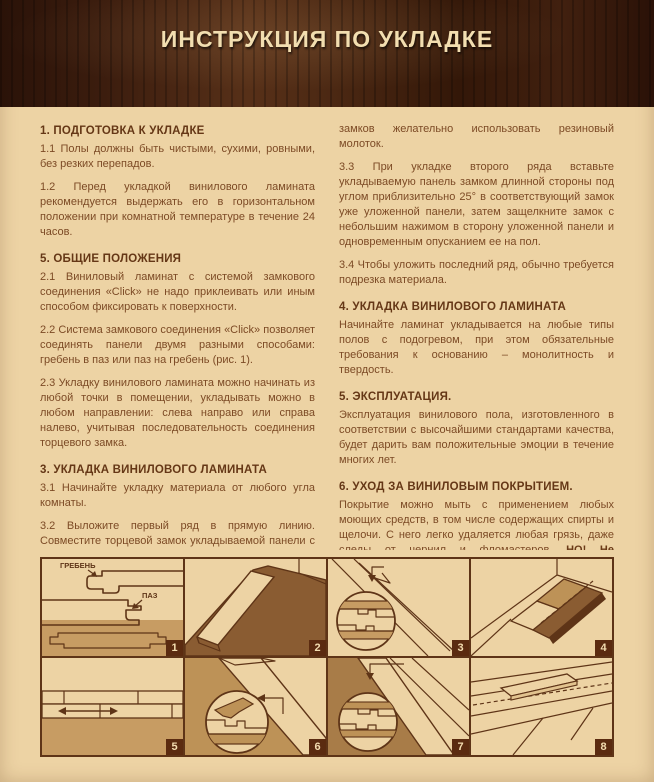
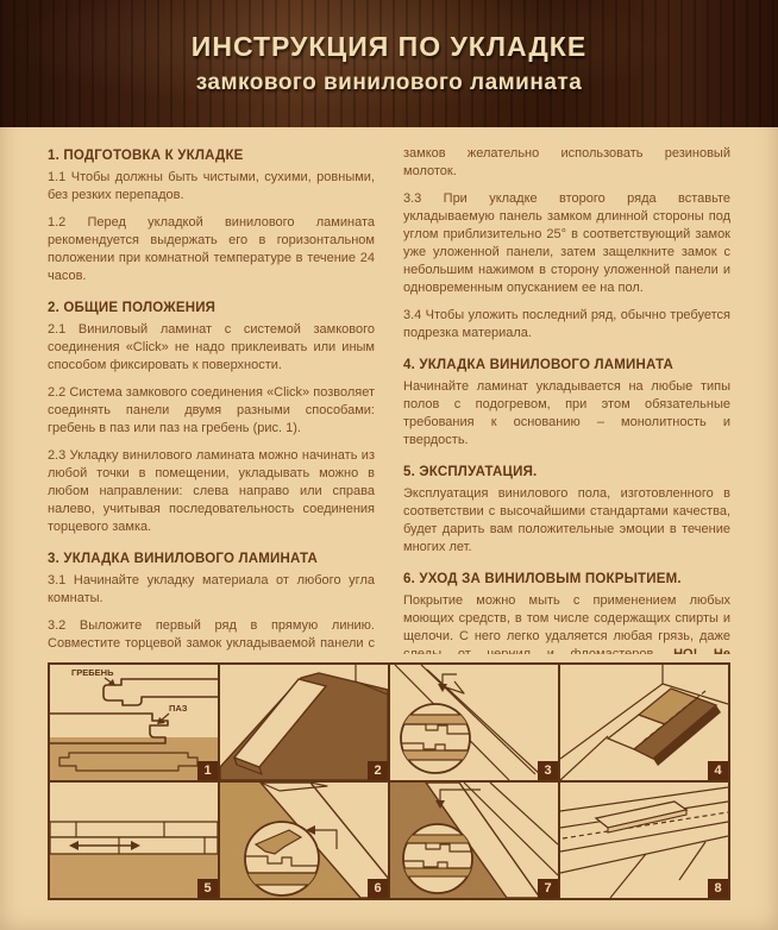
  ИНСТРУКЦИЯ ПО УКЛАДКЕ
+ замкового винилового ламината
  1. ПОДГОТОВКА К УКЛАДКЕ
- 1.1 Полы должны быть чистыми, сухими, ровными, без резких перепадов.
+ 1.1 Чтобы должны быть чистыми, сухими, ровными, без резких перепадов.
  1.2 Перед укладкой винилового ламината рекомендуется выдержать его в горизонтальном положении при комнатной температуре в течение 24 часов.
- 5. ОБЩИЕ ПОЛОЖЕНИЯ
+ 2. ОБЩИЕ ПОЛОЖЕНИЯ
  2.1 Виниловый ламинат с системой замкового соединения «Click» не надо приклеивать или иным способом фиксировать к поверхности.
  2.2 Система замкового соединения «Click» позволяет соединять панели двумя разными способами: гребень в паз или паз на гребень (рис. 1).
  2.3 Укладку винилового ламината можно начинать из любой точки в помещении, укладывать можно в любом направлении: слева направо или справа налево, учитывая последовательность соединения торцевого замка.
  3. УКЛАДКА ВИНИЛОВОГО ЛАМИНАТА
  3.1 Начинайте укладку материала от любого угла комнаты.
  замков желательно использовать резиновый молоток.
  3.3 При укладке второго ряда вставьте укладываемую панель замком длинной стороны под углом приблизительно 25° в соответствующий замок уже уложенной панели, затем защелкните замок с небольшим нажимом в сторону уложенной панели и одновременным опусканием ее на пол.
  3.4 Чтобы уложить последний ряд, обычно требуется подрезка материала.
  4. УКЛАДКА ВИНИЛОВОГО ЛАМИНАТА
  Начинайте ламинат укладывается на любые типы полов с подогревом, при этом обязательные требования к основанию – монолитность и твердость.
  5. ЭКСПЛУАТАЦИЯ.
  Эксплуатация винилового пола, изготовленного в соответствии с высочайшими стандартами качества, будет дарить вам положительные эмоции в течение многих лет.
  6. УХОД ЗА ВИНИЛОВЫМ ПОКРЫТИЕМ.
  ГРЕБЕНЬ
  ПАЗ
  1
  2
  3
  4
  5
  6
  7
  8
